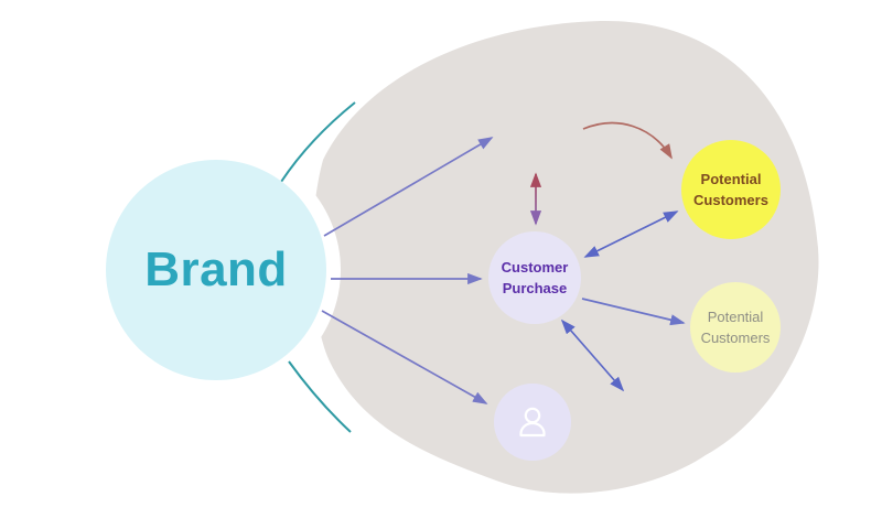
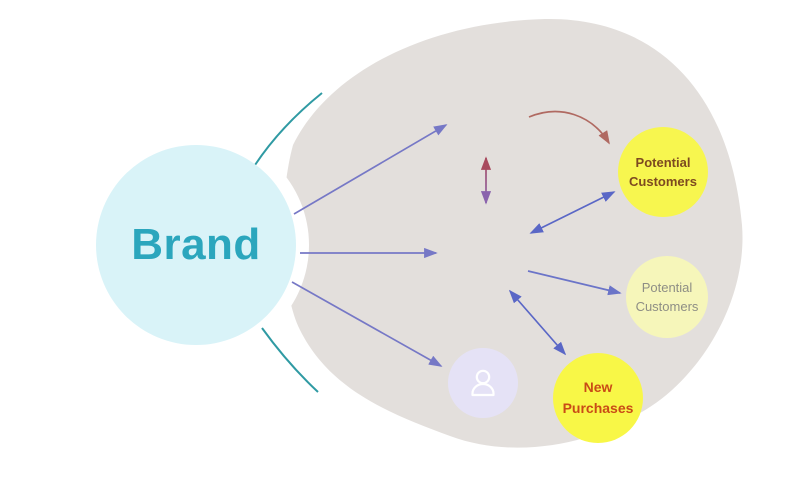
  Brand
  Potential Customers
- Customer Purchase
  Potential Customers
+ New Purchases
